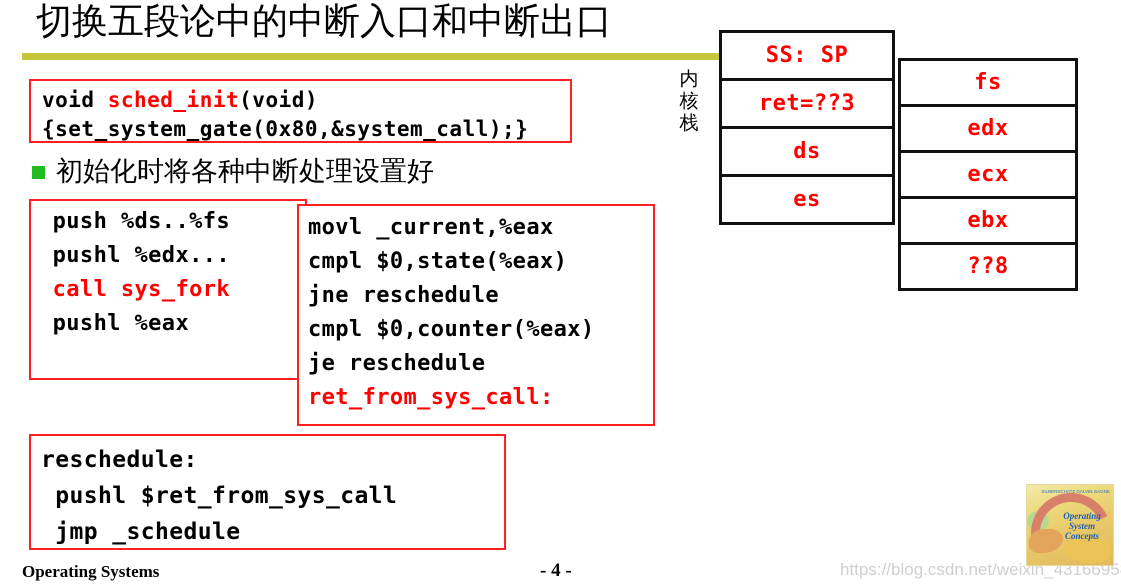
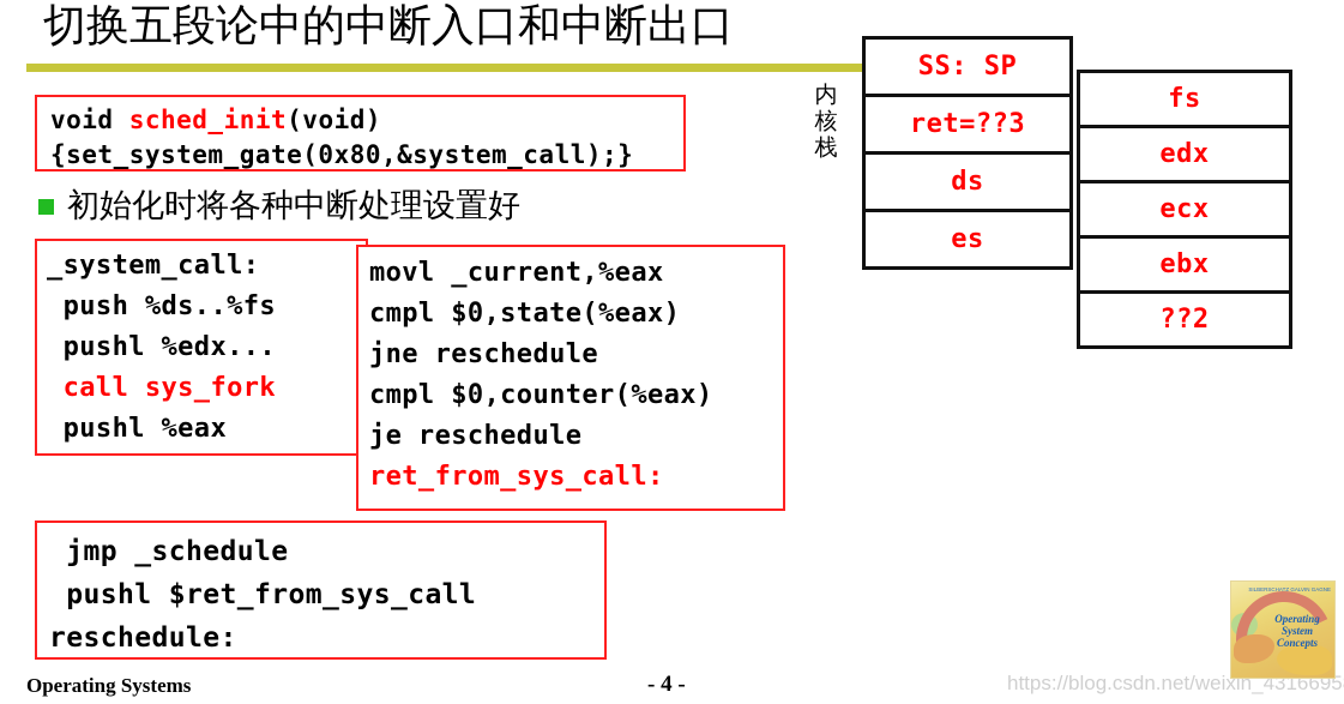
  切换五段论中的中断入口和中断出口
  void sched_init(void)
  {set_system_gate(0x80,&system_call);}
  初始化时将各种中断处理设置好
+ _system_call:
  push %ds..%fs
  pushl %edx...
  call sys_fork
  pushl %eax
  movl _current,%eax
  cmpl $0,state(%eax)
  jne reschedule
  cmpl $0,counter(%eax)
  je reschedule
  ret_from_sys_call:
- reschedule:
+ jmp _schedule
  pushl $ret_from_sys_call
- jmp _schedule
+ reschedule:
  内
  核
  栈
  SS: SP
  ret=??3
  ds
  es
  fs
  edx
  ecx
  ebx
- ??8
+ ??2
  Operating Systems
  - 4 -
  https://blog.csdn.net/weixin_4316695
  Operating
  System
  Concepts
